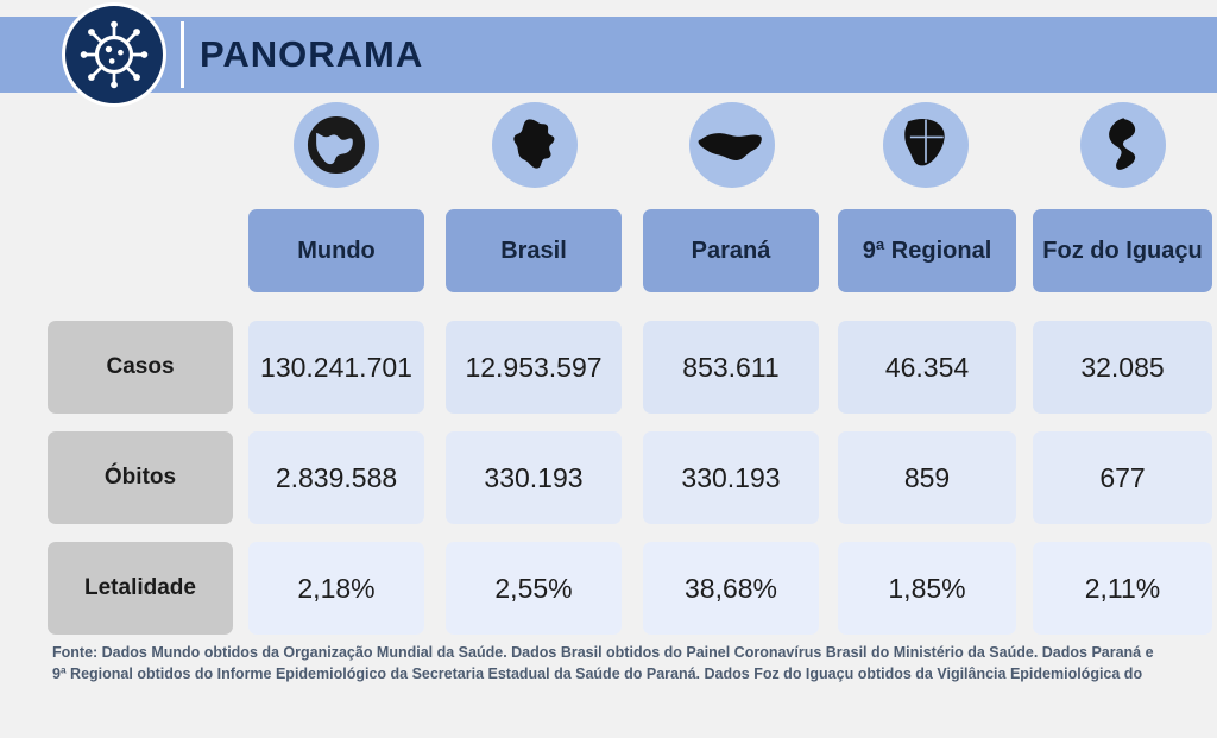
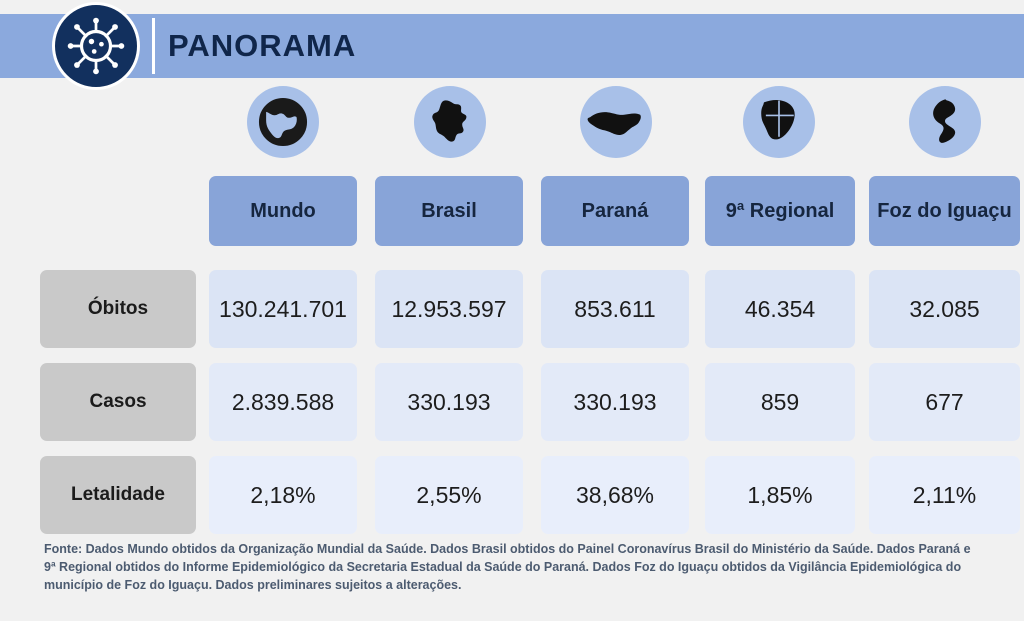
  PANORAMA
  Mundo
  Brasil
  Paraná
  9ª Regional
  Foz do Iguaçu
- Casos
+ Óbitos
  130.241.701
  12.953.597
  853.611
  46.354
  32.085
- Óbitos
+ Casos
  2.839.588
  330.193
  330.193
  859
  677
  Letalidade
  2,18%
  2,55%
  38,68%
  1,85%
  2,11%
  Fonte: Dados Mundo obtidos da Organização Mundial da Saúde. Dados Brasil obtidos do Painel Coronavírus Brasil do Ministério da Saúde. Dados Paraná e
  9ª Regional obtidos do Informe Epidemiológico da Secretaria Estadual da Saúde do Paraná. Dados Foz do Iguaçu obtidos da Vigilância Epidemiológica do
+ município de Foz do Iguaçu. Dados preliminares sujeitos a alterações.
